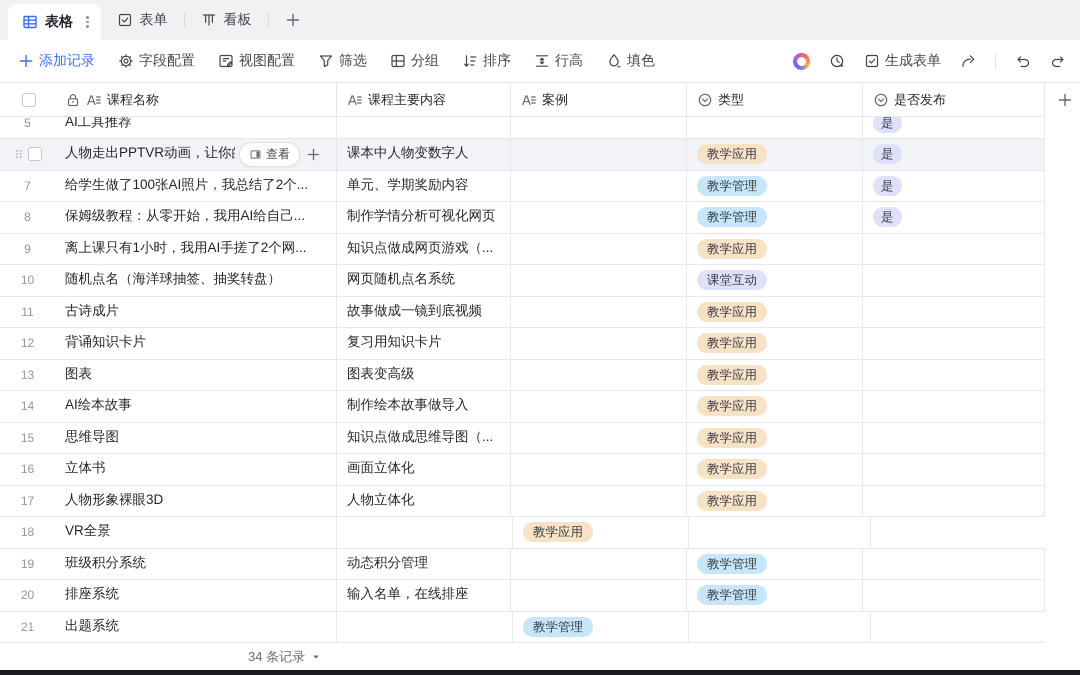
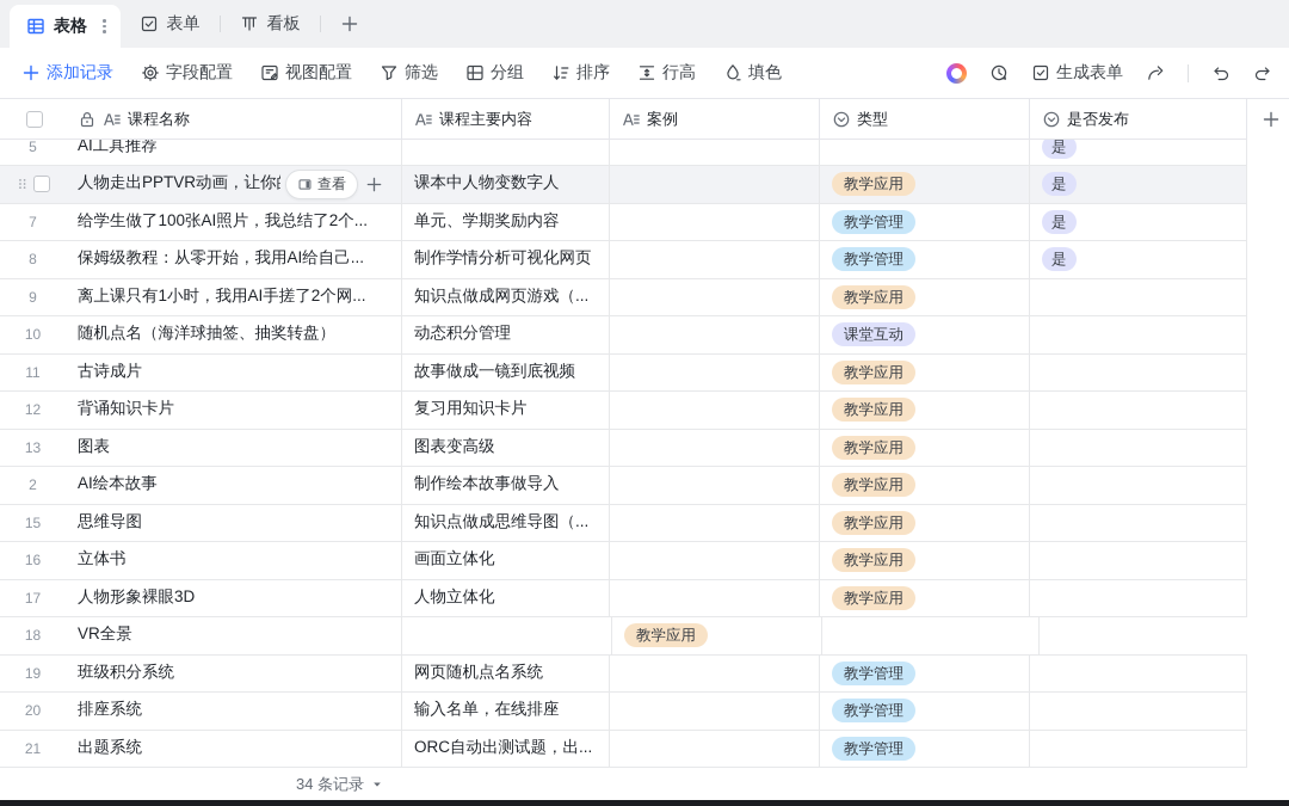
  表格
  表单
  看板
  添加记录
  字段配置
  视图配置
  筛选
  分组
  排序
  行高
  填色
  生成表单
  课程名称
  课程主要内容
  案例
  类型
  是否发布
  5
  AI工具推荐
  是
  人物走出PPTVR动画，让你
  查看
  课本中人物变数字人
  教学应用
  是
  7
  给学生做了100张AI照片，我总结了2个...
  单元、学期奖励内容
  教学管理
  是
  8
  保姆级教程：从零开始，我用AI给自己...
  制作学情分析可视化网页
  教学管理
  是
  9
  离上课只有1小时，我用AI手搓了2个网...
  知识点做成网页游戏（...
  教学应用
  10
  随机点名（海洋球抽签、抽奖转盘）
- 网页随机点名系统
+ 动态积分管理
  课堂互动
  11
  古诗成片
  故事做成一镜到底视频
  教学应用
  12
  背诵知识卡片
  复习用知识卡片
  教学应用
  13
  图表
  图表变高级
  教学应用
- 14
+ 2
  AI绘本故事
  制作绘本故事做导入
  教学应用
  15
  思维导图
  知识点做成思维导图（...
  教学应用
  16
  立体书
  画面立体化
  教学应用
  17
  人物形象裸眼3D
  人物立体化
  教学应用
  18
  VR全景
  教学应用
  19
  班级积分系统
- 动态积分管理
+ 网页随机点名系统
  教学管理
  20
  排座系统
  输入名单，在线排座
  教学管理
  21
  出题系统
+ ORC自动出测试题，出...
  教学管理
  34 条记录
